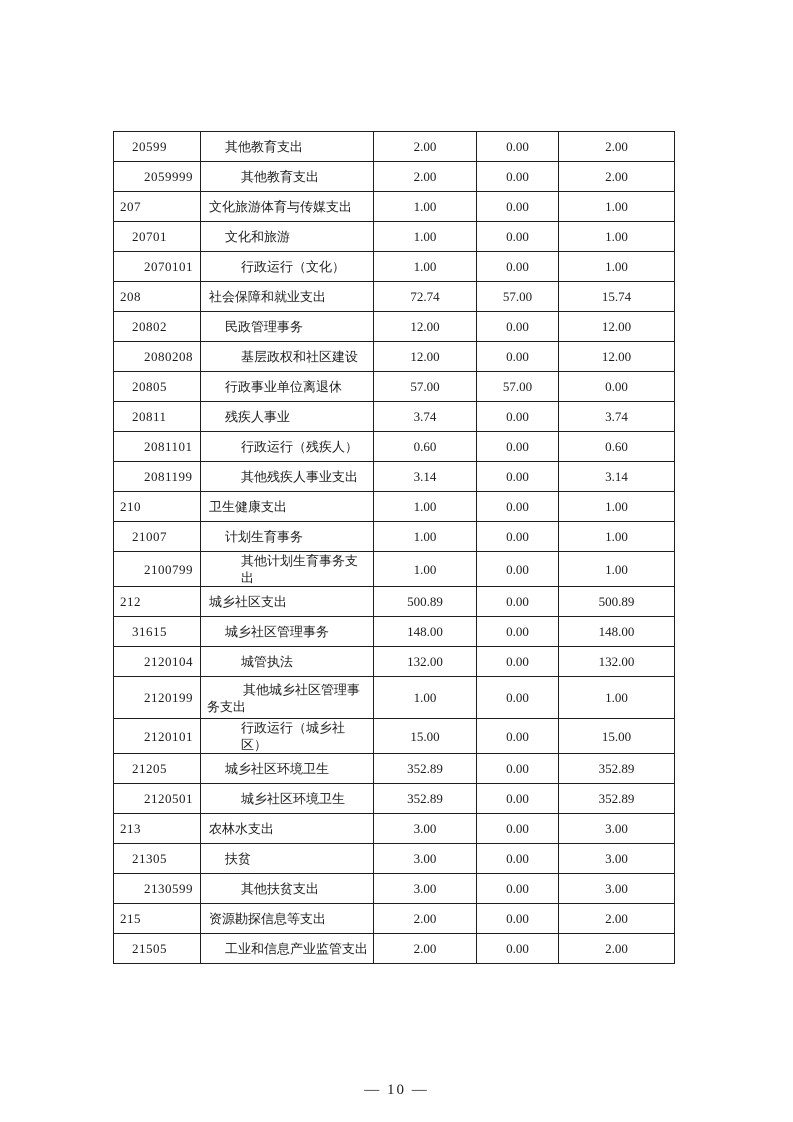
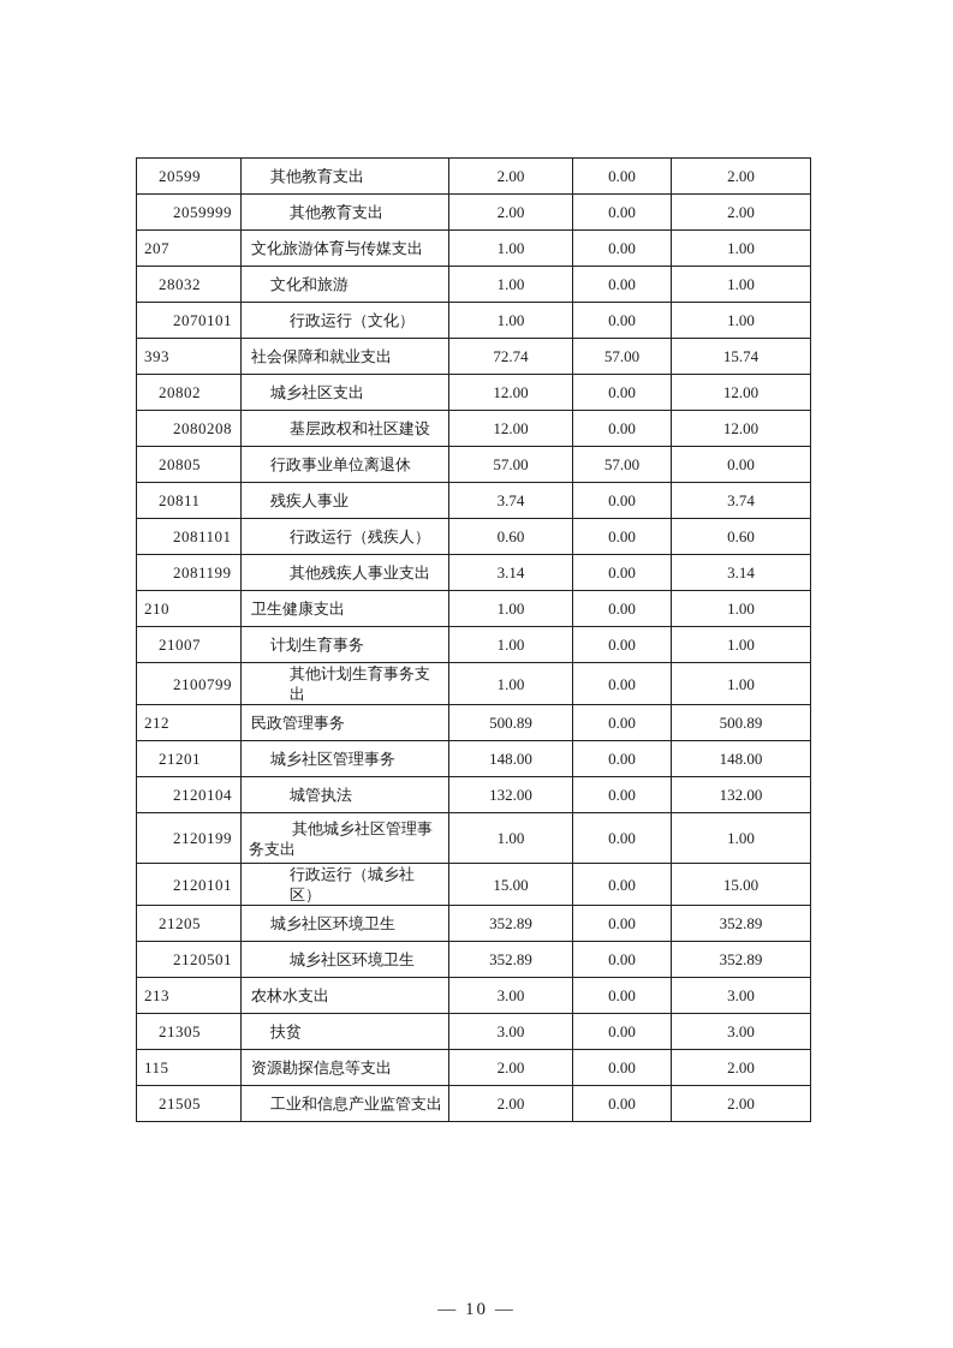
  20599	其他教育支出	2.00	0.00	2.00
  2059999	其他教育支出	2.00	0.00	2.00
  207	文化旅游体育与传媒支出	1.00	0.00	1.00
- 20701	文化和旅游	1.00	0.00	1.00
+ 28032	文化和旅游	1.00	0.00	1.00
  2070101	行政运行（文化）	1.00	0.00	1.00
- 208	社会保障和就业支出	72.74	57.00	15.74
+ 393	社会保障和就业支出	72.74	57.00	15.74
- 20802	民政管理事务	12.00	0.00	12.00
+ 20802	城乡社区支出	12.00	0.00	12.00
  2080208	基层政权和社区建设	12.00	0.00	12.00
  20805	行政事业单位离退休	57.00	57.00	0.00
  20811	残疾人事业	3.74	0.00	3.74
  2081101	行政运行（残疾人）	0.60	0.00	0.60
  2081199	其他残疾人事业支出	3.14	0.00	3.14
  210	卫生健康支出	1.00	0.00	1.00
  21007	计划生育事务	1.00	0.00	1.00
  2100799	其他计划生育事务支出	1.00	0.00	1.00
- 212	城乡社区支出	500.89	0.00	500.89
+ 212	民政管理事务	500.89	0.00	500.89
- 31615	城乡社区管理事务	148.00	0.00	148.00
+ 21201	城乡社区管理事务	148.00	0.00	148.00
  2120104	城管执法	132.00	0.00	132.00
  2120199	其他城乡社区管理事务支出	1.00	0.00	1.00
  2120101	行政运行（城乡社区）	15.00	0.00	15.00
  21205	城乡社区环境卫生	352.89	0.00	352.89
  2120501	城乡社区环境卫生	352.89	0.00	352.89
  213	农林水支出	3.00	0.00	3.00
  21305	扶贫	3.00	0.00	3.00
- 2130599	其他扶贫支出	3.00	0.00	3.00
- 215	资源勘探信息等支出	2.00	0.00	2.00
+ 115	资源勘探信息等支出	2.00	0.00	2.00
  21505	工业和信息产业监管支出	2.00	0.00	2.00
  — 10 —
